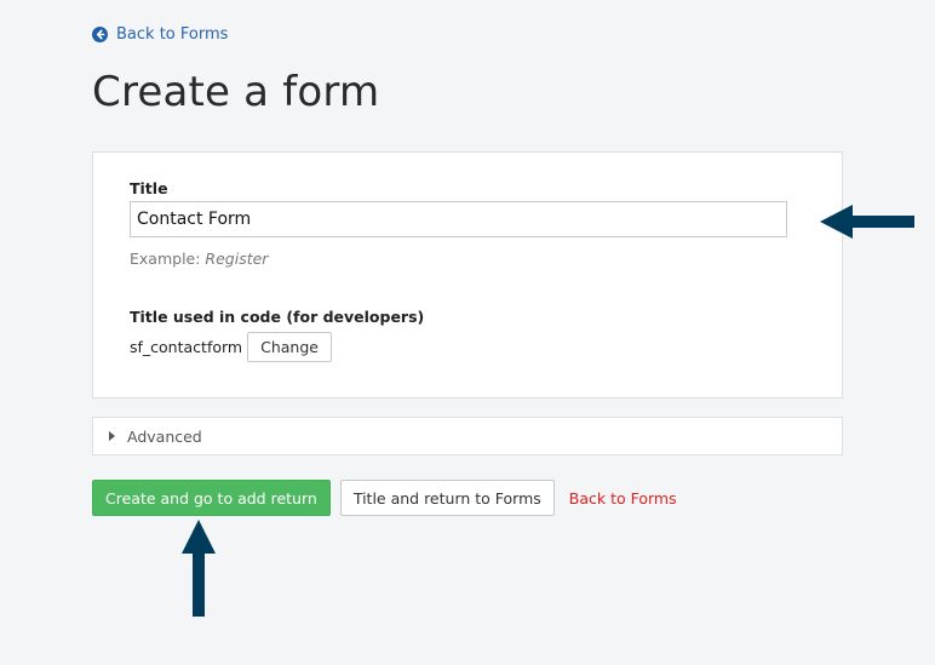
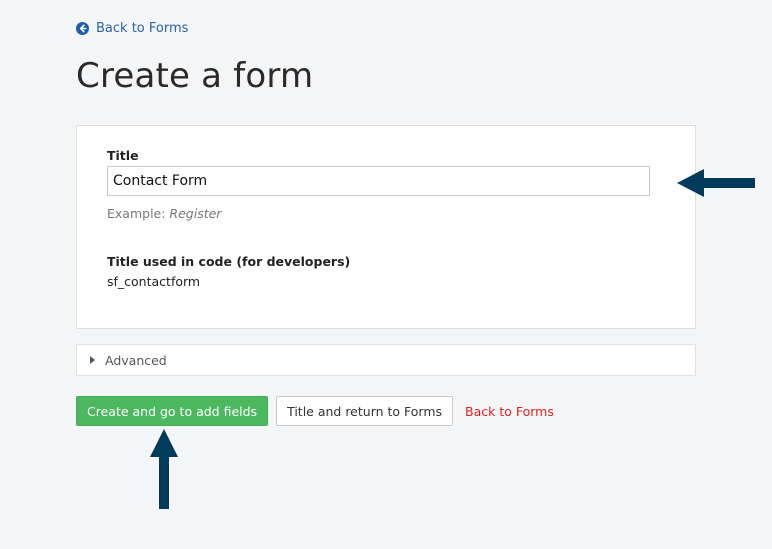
  Back to Forms
  Create a form
  Title
  Contact Form
  Example: Register
  Title used in code (for developers)
  sf_contactform
- Change
  Advanced
- Create and go to add return
+ Create and go to add fields
  Title and return to Forms
  Back to Forms
